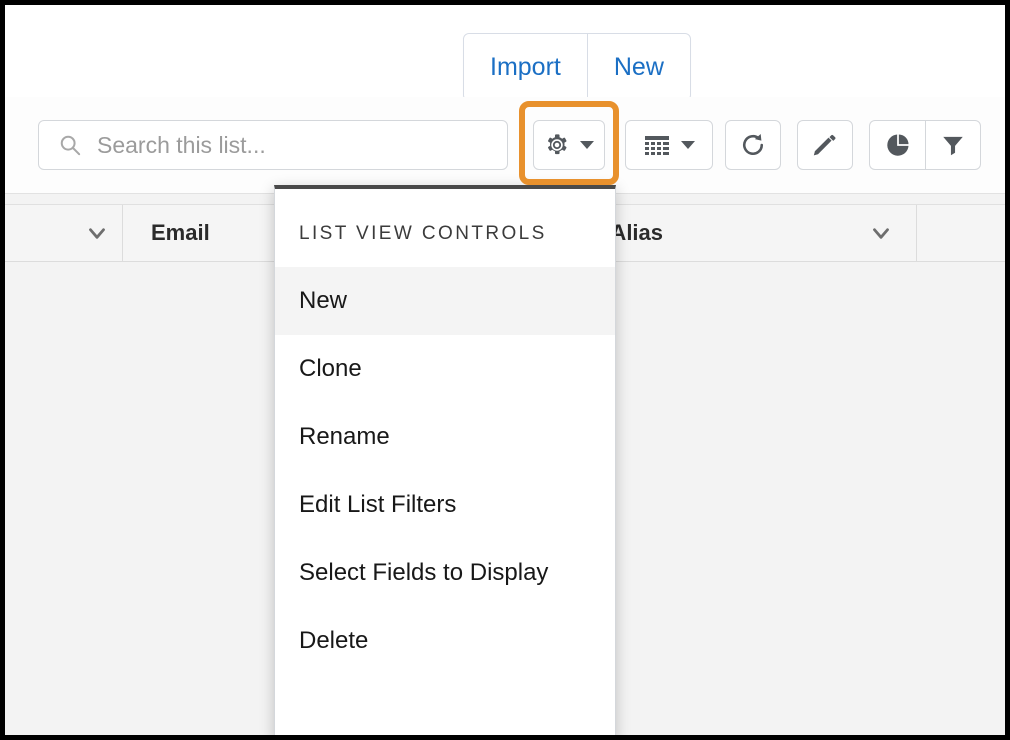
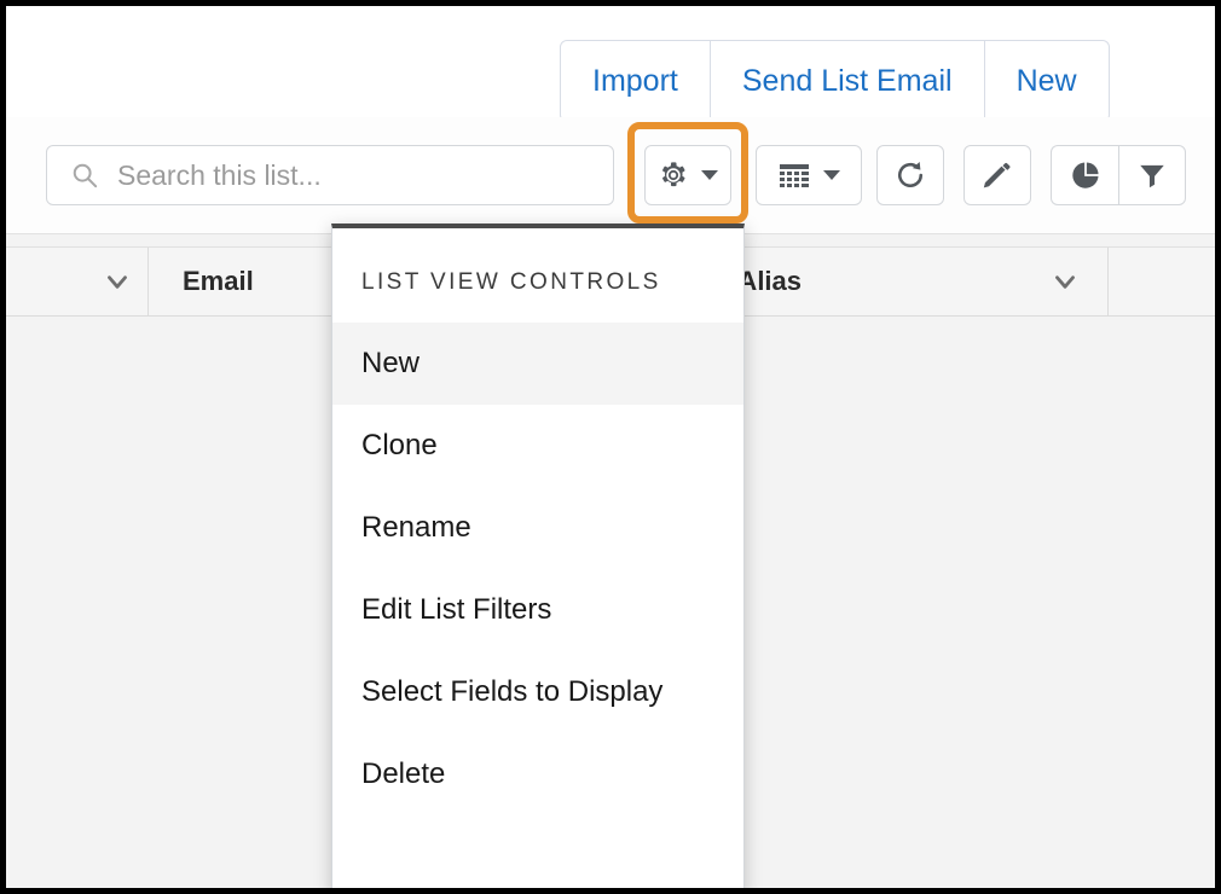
  Import
+ Send List Email
  New
  Search this list...
  Email
  LIST VIEW CONTROLS
  New
  Clone
  Rename
  Edit List Filters
  Select Fields to Display
  Delete
